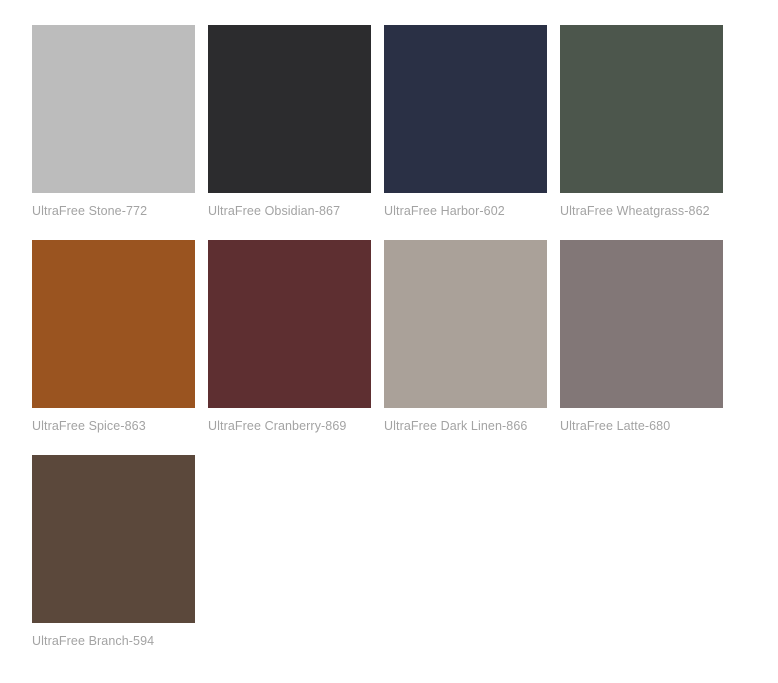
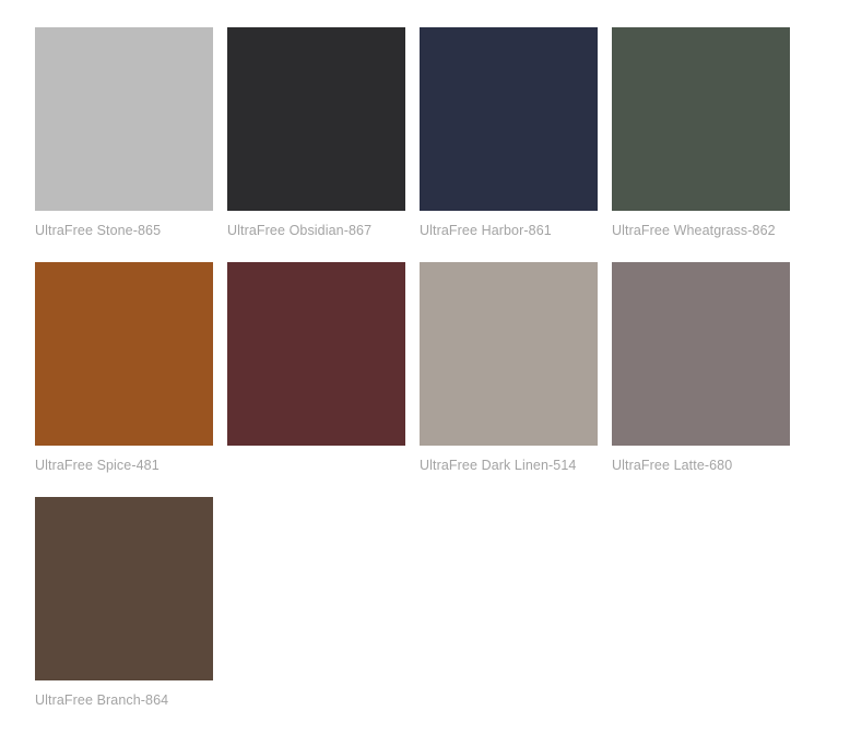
- UltraFree Stone-772
+ UltraFree Stone-865
  UltraFree Obsidian-867
- UltraFree Harbor-602
+ UltraFree Harbor-861
  UltraFree Wheatgrass-862
- UltraFree Spice-863
+ UltraFree Spice-481
- UltraFree Cranberry-869
- UltraFree Dark Linen-866
+ UltraFree Dark Linen-514
  UltraFree Latte-680
- UltraFree Branch-594
+ UltraFree Branch-864
